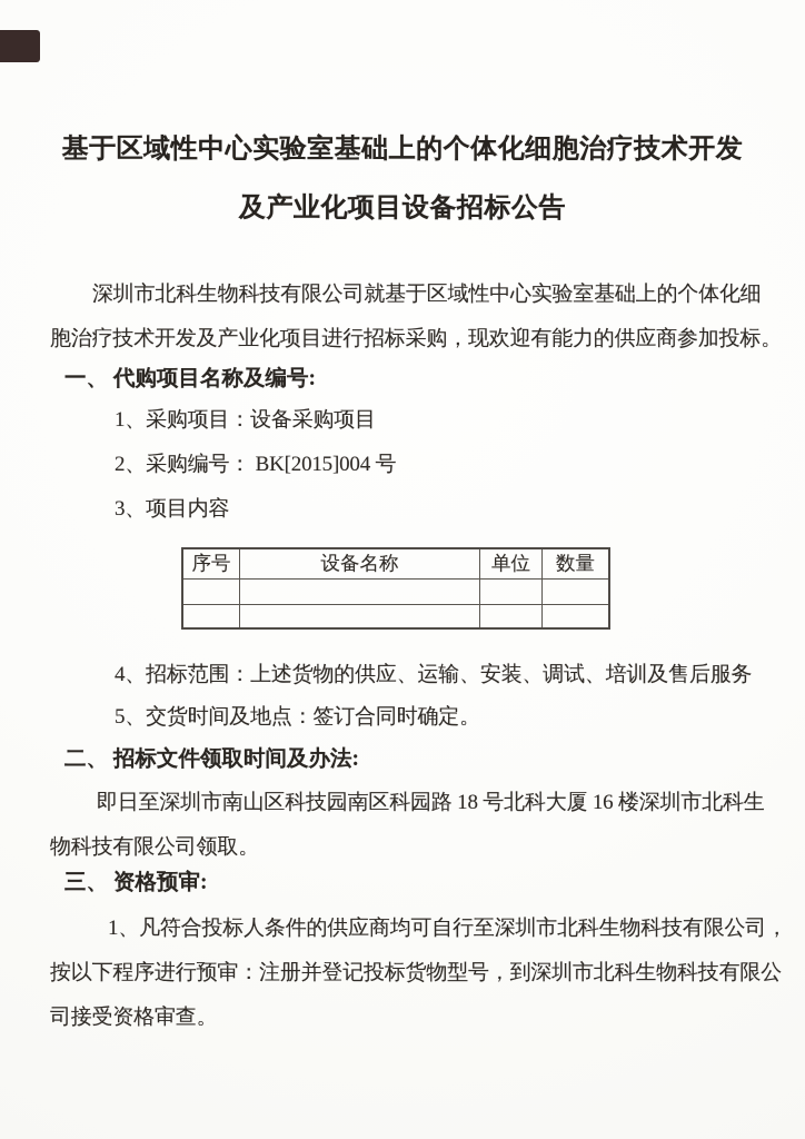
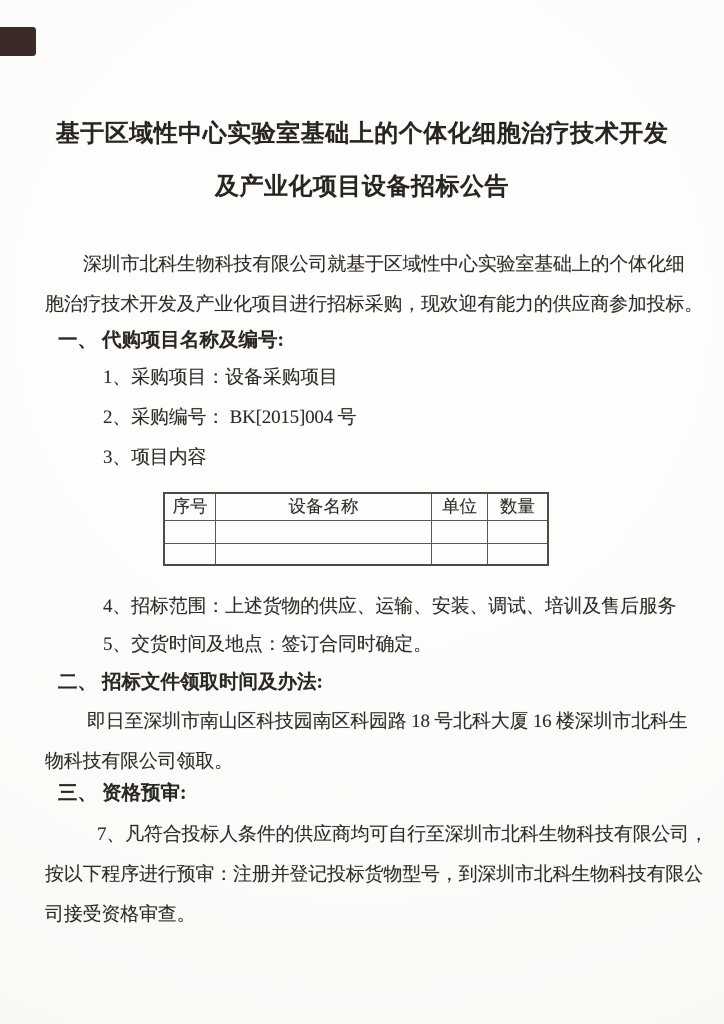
  基于区域性中心实验室基础上的个体化细胞治疗技术开发
  及产业化项目设备招标公告
  深圳市北科生物科技有限公司就基于区域性中心实验室基础上的个体化细
  胞治疗技术开发及产业化项目进行招标采购，现欢迎有能力的供应商参加投标。
  一、 代购项目名称及编号:
  1、采购项目：设备采购项目
  2、采购编号： BK[2015]004 号
  3、项目内容
  序号	设备名称	单位	数量
  4、招标范围：上述货物的供应、运输、安装、调试、培训及售后服务
  5、交货时间及地点：签订合同时确定。
  二、 招标文件领取时间及办法:
  即日至深圳市南山区科技园南区科园路 18 号北科大厦 16 楼深圳市北科生
  物科技有限公司领取。
  三、 资格预审:
- 1、凡符合投标人条件的供应商均可自行至深圳市北科生物科技有限公司，
+ 7、凡符合投标人条件的供应商均可自行至深圳市北科生物科技有限公司，
  按以下程序进行预审：注册并登记投标货物型号，到深圳市北科生物科技有限公
  司接受资格审查。
